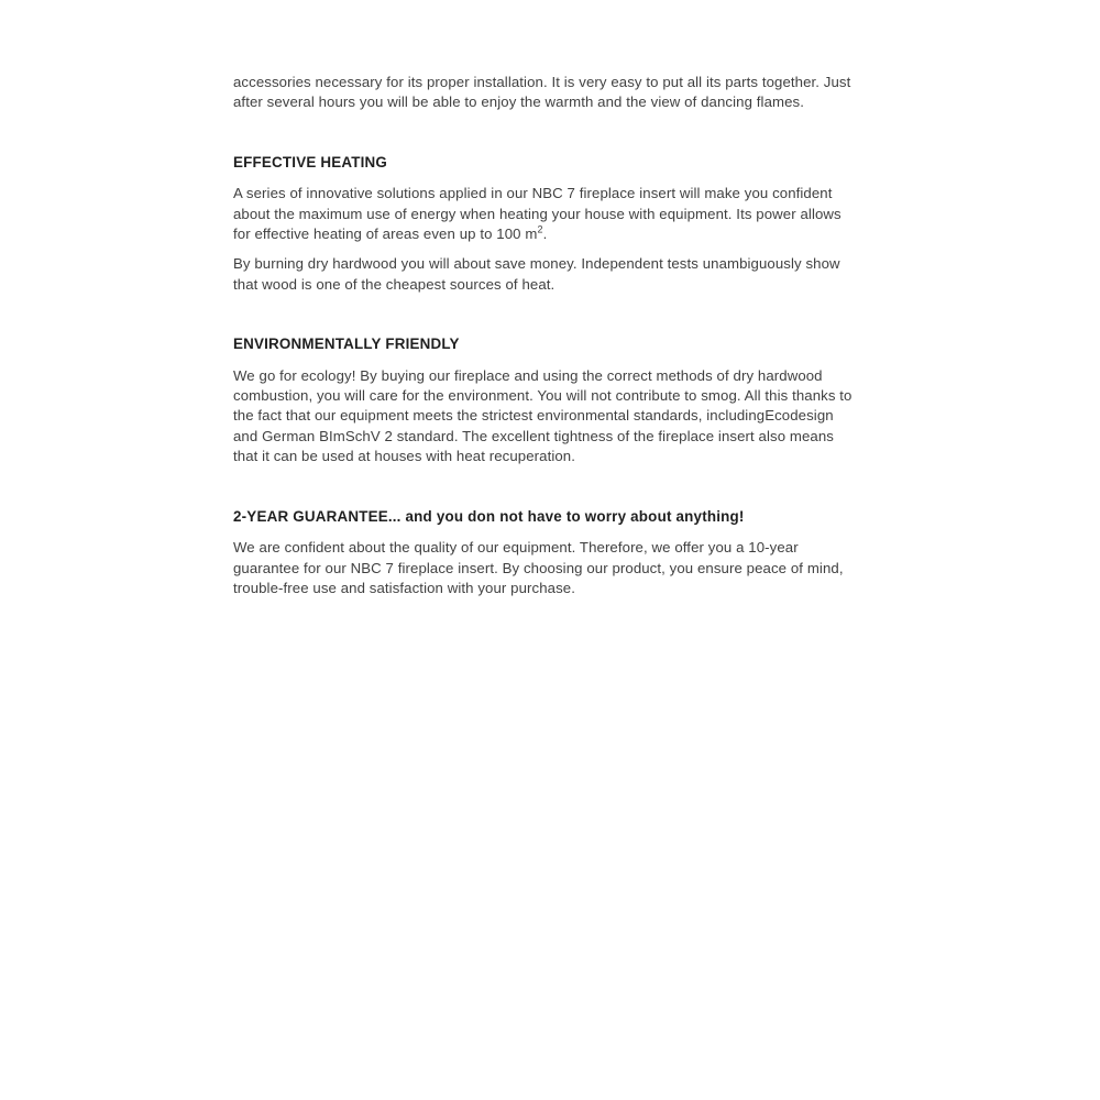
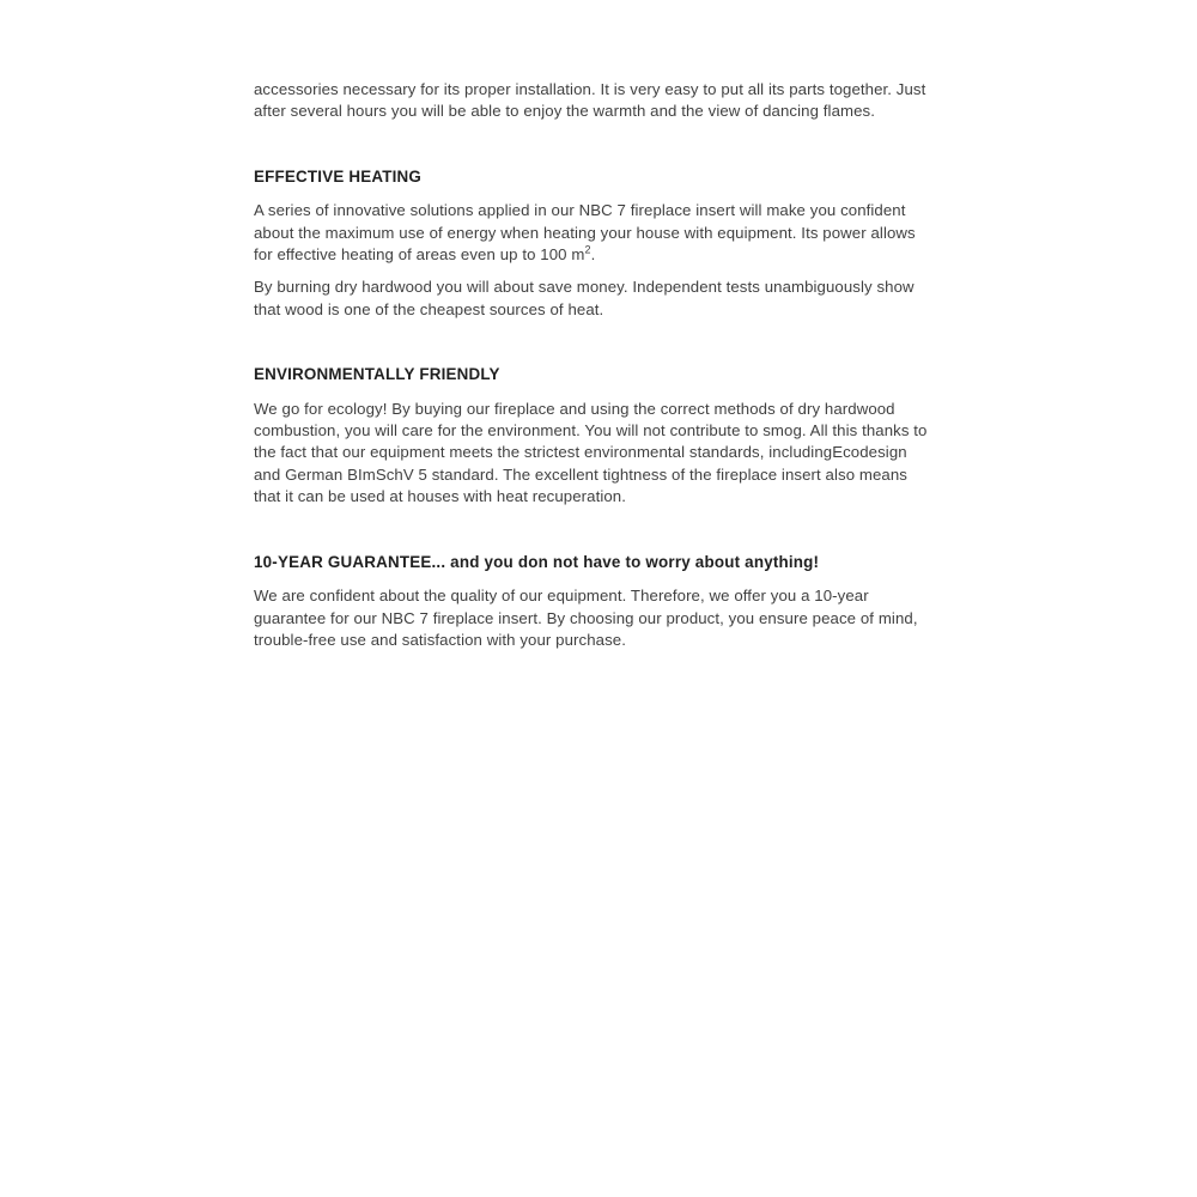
  accessories necessary for its proper installation. It is very easy to put all its parts together. Just after several hours you will be able to enjoy the warmth and the view of dancing flames.
  EFFECTIVE HEATING
  A series of innovative solutions applied in our NBC 7 fireplace insert will make you confident about the maximum use of energy when heating your house with equipment. Its power allows for effective heating of areas even up to 100 m2.
  By burning dry hardwood you will about save money. Independent tests unambiguously show that wood is one of the cheapest sources of heat.
  ENVIRONMENTALLY FRIENDLY
- We go for ecology! By buying our fireplace and using the correct methods of dry hardwood combustion, you will care for the environment. You will not contribute to smog. All this thanks to the fact that our equipment meets the strictest environmental standards, includingEcodesign and German BImSchV 2 standard. The excellent tightness of the fireplace insert also means that it can be used at houses with heat recuperation.
+ We go for ecology! By buying our fireplace and using the correct methods of dry hardwood combustion, you will care for the environment. You will not contribute to smog. All this thanks to the fact that our equipment meets the strictest environmental standards, includingEcodesign and German BImSchV 5 standard. The excellent tightness of the fireplace insert also means that it can be used at houses with heat recuperation.
- 2-YEAR GUARANTEE... and you don not have to worry about anything!
+ 10-YEAR GUARANTEE... and you don not have to worry about anything!
  We are confident about the quality of our equipment. Therefore, we offer you a 10-year guarantee for our NBC 7 fireplace insert. By choosing our product, you ensure peace of mind, trouble-free use and satisfaction with your purchase.
